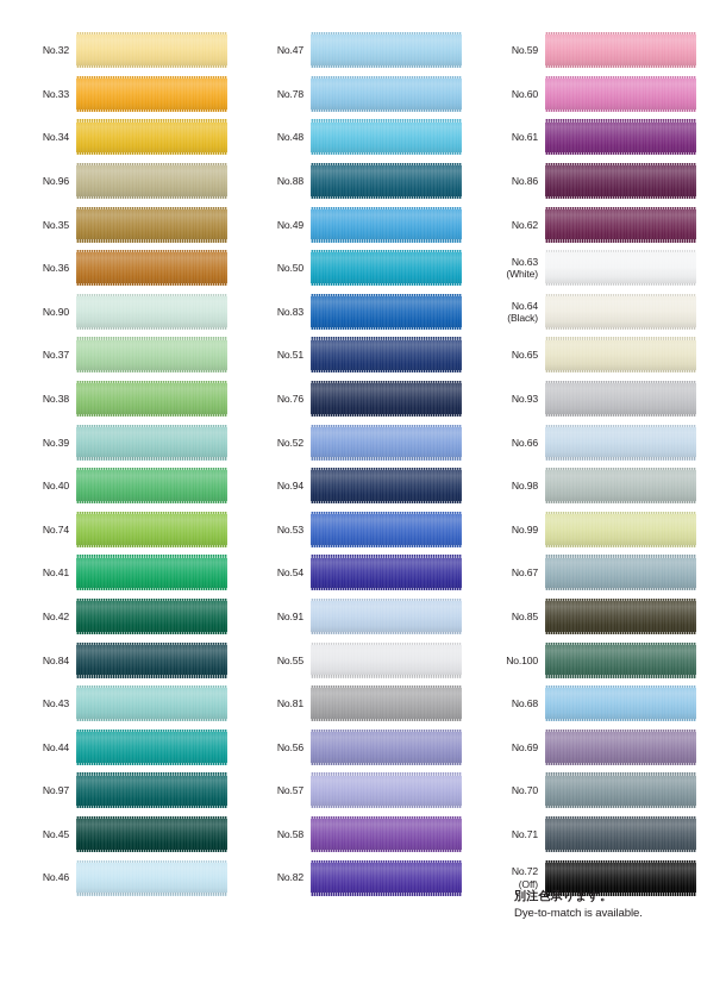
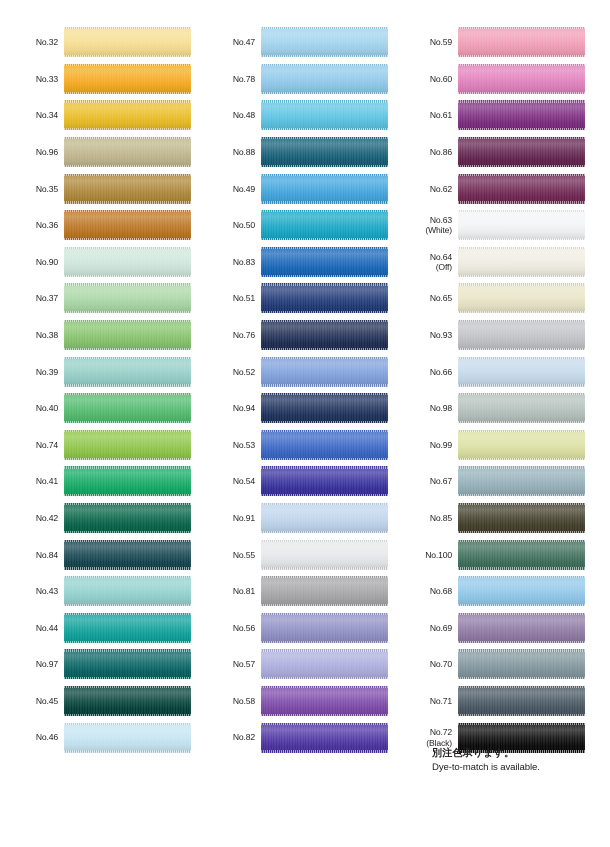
  No.32
  No.33
  No.34
  No.96
  No.35
  No.36
  No.90
  No.37
  No.38
  No.39
  No.40
  No.74
  No.41
  No.42
  No.84
  No.43
  No.44
  No.97
  No.45
  No.46
  No.47
  No.78
  No.48
  No.88
  No.49
  No.50
  No.83
  No.51
  No.76
  No.52
  No.94
  No.53
  No.54
  No.91
  No.55
  No.81
  No.56
  No.57
  No.58
  No.82
  No.59
  No.60
  No.61
  No.86
  No.62
  No.63
  (White)
  No.64
- (Black)
+ (Off)
  No.65
  No.93
  No.66
  No.98
  No.99
  No.67
  No.85
  No.100
  No.68
  No.69
  No.70
  No.71
  No.72
- (Off)
+ (Black)
  別注色承ります。
  Dye-to-match is available.
